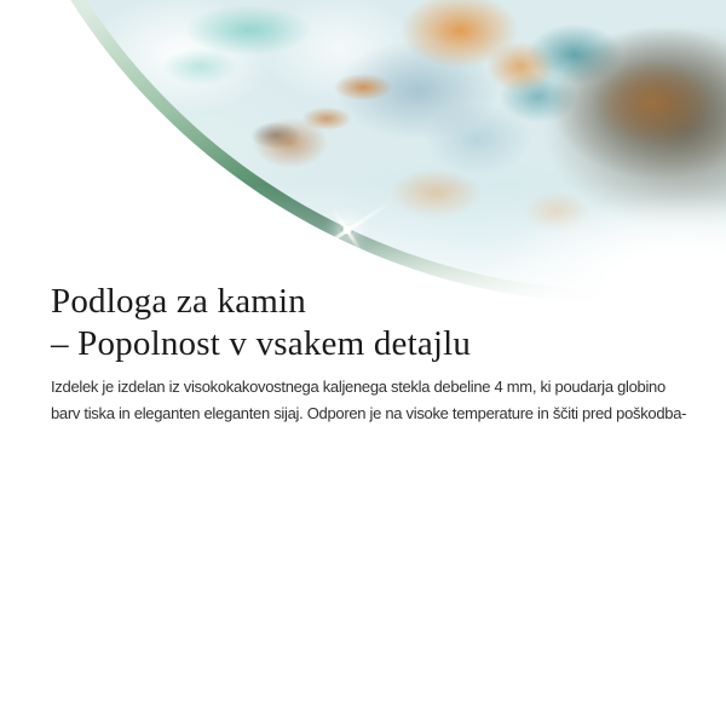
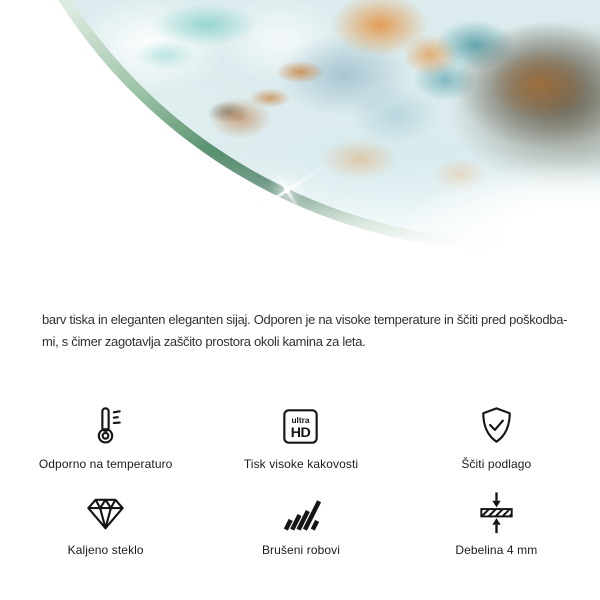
- Podloga za kamin
- – Popolnost v vsakem detajlu
- Izdelek je izdelan iz visokokakovostnega kaljenega stekla debeline 4 mm, ki poudarja globino
  barv tiska in eleganten eleganten sijaj. Odporen je na visoke temperature in ščiti pred poškodba-
+ mi, s čimer zagotavlja zaščito prostora okoli kamina za leta.
+ Odporno na temperaturo
+ ultra
+ HD
+ Tisk visoke kakovosti
+ Ščiti podlago
+ Kaljeno steklo
+ Brušeni robovi
+ Debelina 4 mm
